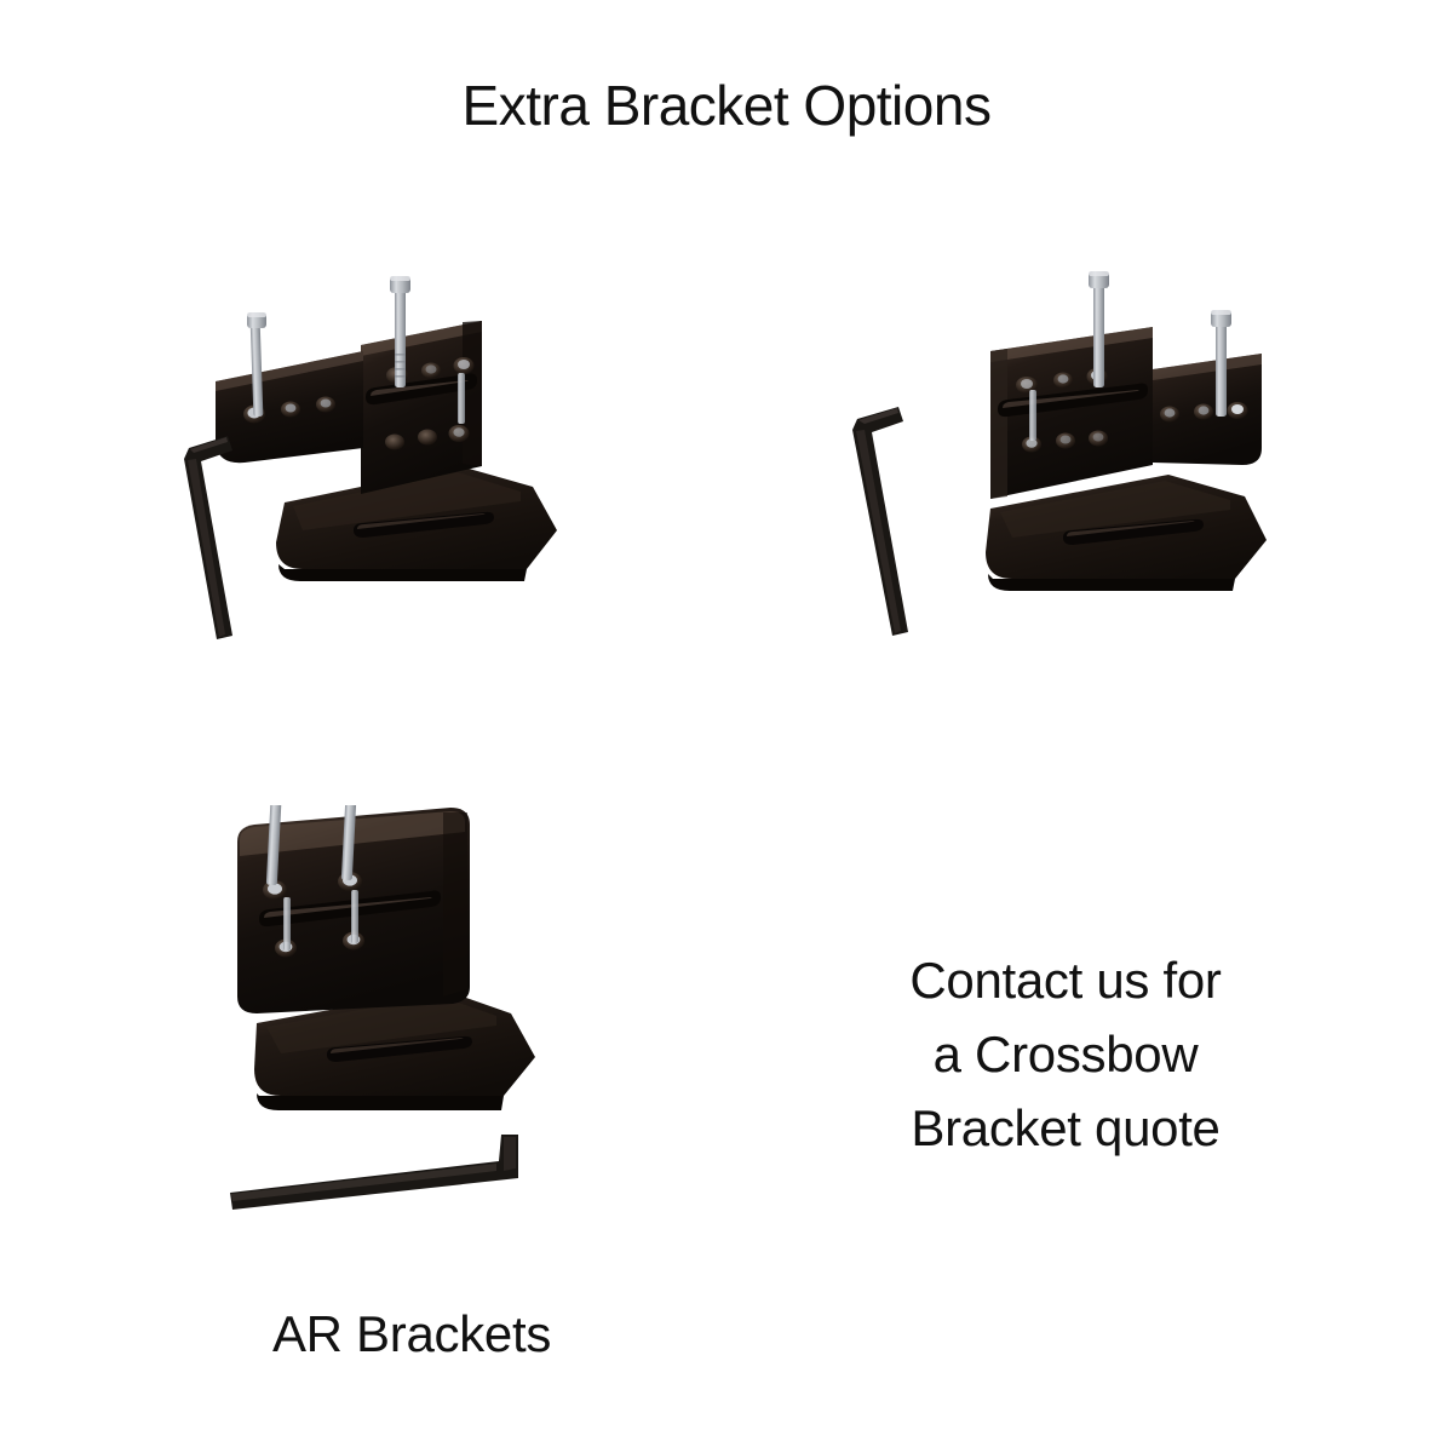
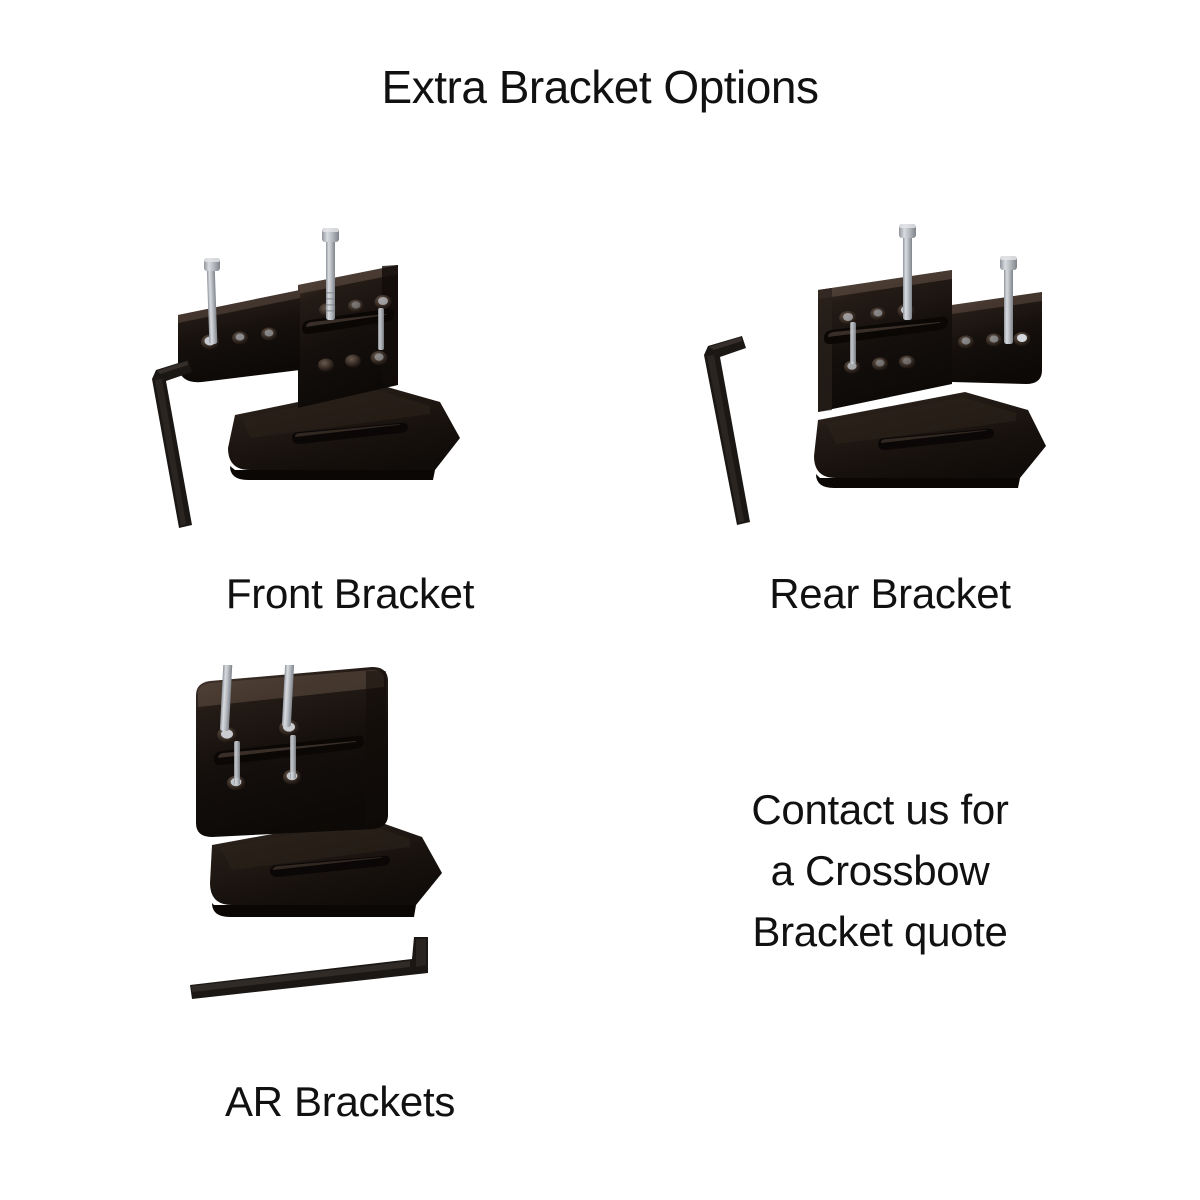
  Extra Bracket Options
+ Front Bracket
+ Rear Bracket
  AR Brackets
  Contact us for
  a Crossbow
  Bracket quote
